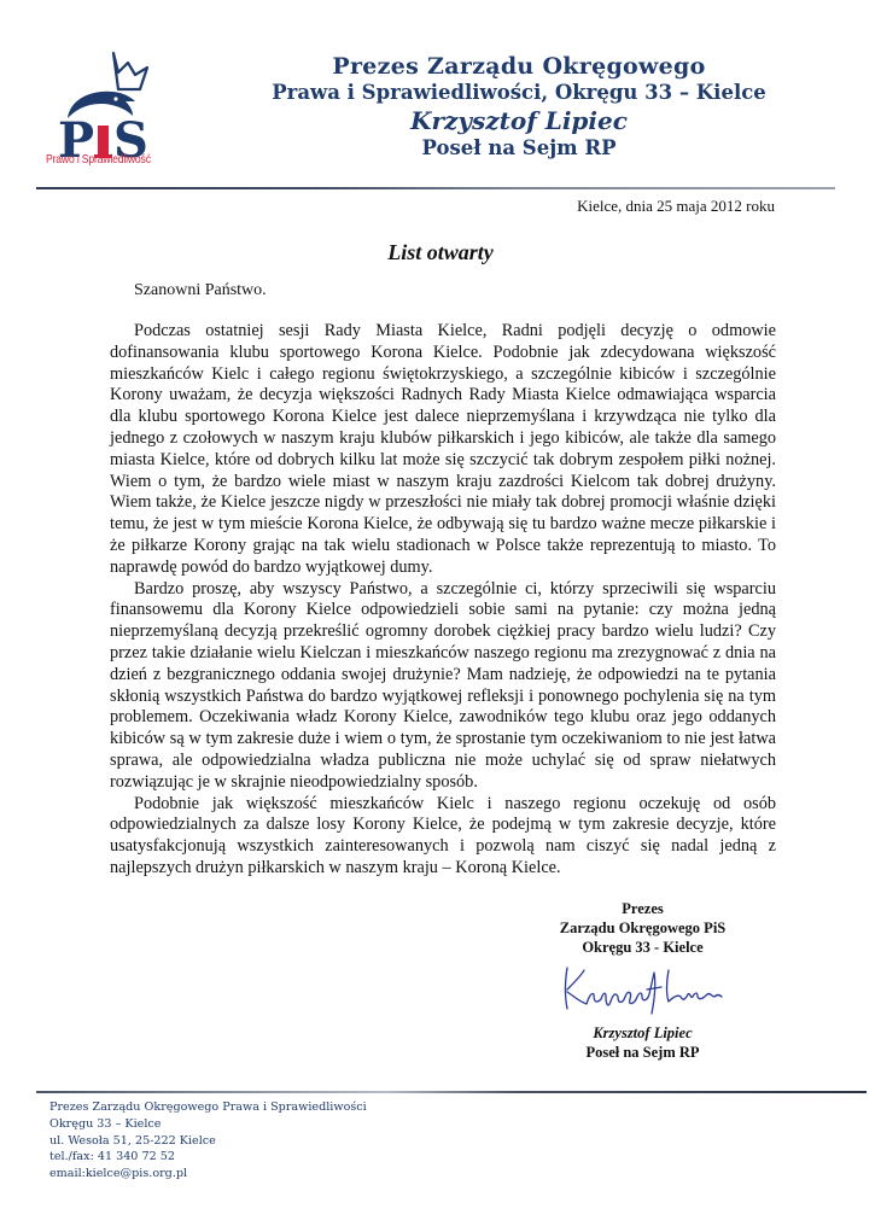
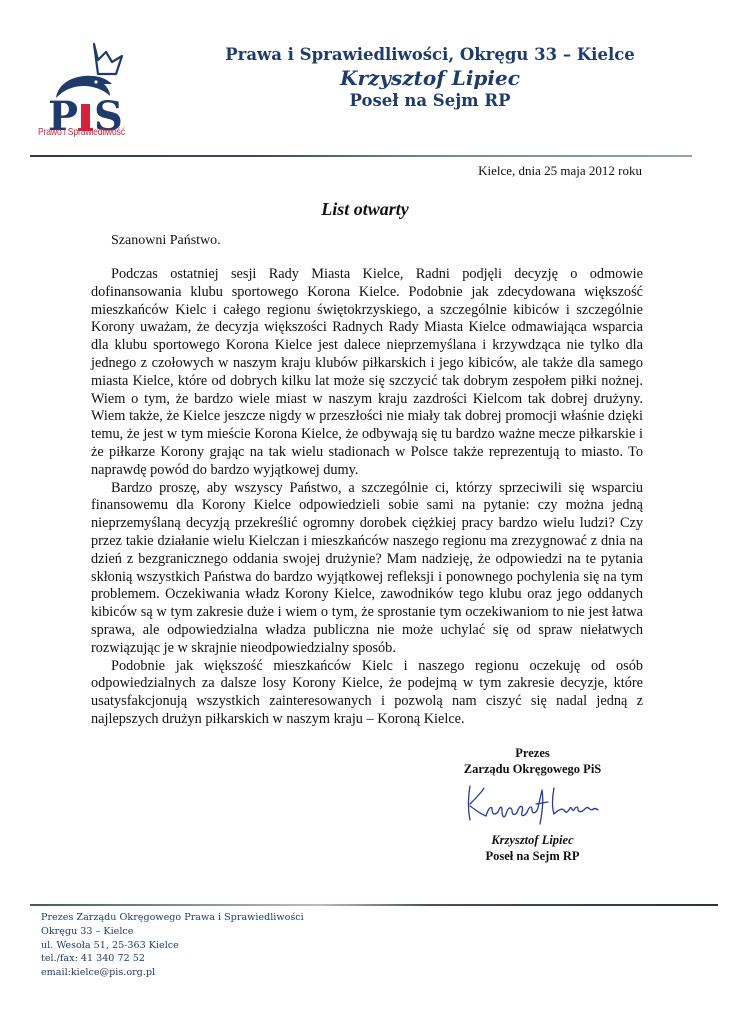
  P
  S
  Prawo i Sprawiedliwość
- Prezes Zarządu Okręgowego
  Prawa i Sprawiedliwości, Okręgu 33 – Kielce
  Krzysztof Lipiec
  Poseł na Sejm RP
  Kielce, dnia 25 maja 2012 roku
  List otwarty
  Szanowni Państwo.
  Podczas ostatniej sesji Rady Miasta Kielce, Radni podjęli decyzję o odmowie dofinansowania klubu sportowego Korona Kielce. Podobnie jak zdecydowana większość mieszkańców Kielc i całego regionu świętokrzyskiego, a szczególnie kibiców i szczególnie Korony uważam, że decyzja większości Radnych Rady Miasta Kielce odmawiająca wsparcia dla klubu sportowego Korona Kielce jest dalece nieprzemyślana i krzywdząca nie tylko dla jednego z czołowych w naszym kraju klubów piłkarskich i jego kibiców, ale także dla samego miasta Kielce, które od dobrych kilku lat może się szczycić tak dobrym zespołem piłki nożnej. Wiem o tym, że bardzo wiele miast w naszym kraju zazdrości Kielcom tak dobrej drużyny. Wiem także, że Kielce jeszcze nigdy w przeszłości nie miały tak dobrej promocji właśnie dzięki temu, że jest w tym mieście Korona Kielce, że odbywają się tu bardzo ważne mecze piłkarskie i że piłkarze Korony grając na tak wielu stadionach w Polsce także reprezentują to miasto. To naprawdę powód do bardzo wyjątkowej dumy.
  Bardzo proszę, aby wszyscy Państwo, a szczególnie ci, którzy sprzeciwili się wsparciu finansowemu dla Korony Kielce odpowiedzieli sobie sami na pytanie: czy można jedną nieprzemyślaną decyzją przekreślić ogromny dorobek ciężkiej pracy bardzo wielu ludzi? Czy przez takie działanie wielu Kielczan i mieszkańców naszego regionu ma zrezygnować z dnia na dzień z bezgranicznego oddania swojej drużynie? Mam nadzieję, że odpowiedzi na te pytania skłonią wszystkich Państwa do bardzo wyjątkowej refleksji i ponownego pochylenia się na tym problemem. Oczekiwania władz Korony Kielce, zawodników tego klubu oraz jego oddanych kibiców są w tym zakresie duże i wiem o tym, że sprostanie tym oczekiwaniom to nie jest łatwa sprawa, ale odpowiedzialna władza publiczna nie może uchylać się od spraw niełatwych rozwiązując je w skrajnie nieodpowiedzialny sposób.
  Podobnie jak większość mieszkańców Kielc i naszego regionu oczekuję od osób odpowiedzialnych za dalsze losy Korony Kielce, że podejmą w tym zakresie decyzje, które usatysfakcjonują wszystkich zainteresowanych i pozwolą nam ciszyć się nadal jedną z najlepszych drużyn piłkarskich w naszym kraju – Koroną Kielce.
  Prezes
  Zarządu Okręgowego PiS
- Okręgu 33 - Kielce
  Krzysztof Lipiec
  Poseł na Sejm RP
  Prezes Zarządu Okręgowego Prawa i Sprawiedliwości
  Okręgu 33 – Kielce
- ul. Wesoła 51, 25-222 Kielce
+ ul. Wesoła 51, 25-363 Kielce
  tel./fax: 41 340 72 52
  email:kielce@pis.org.pl
